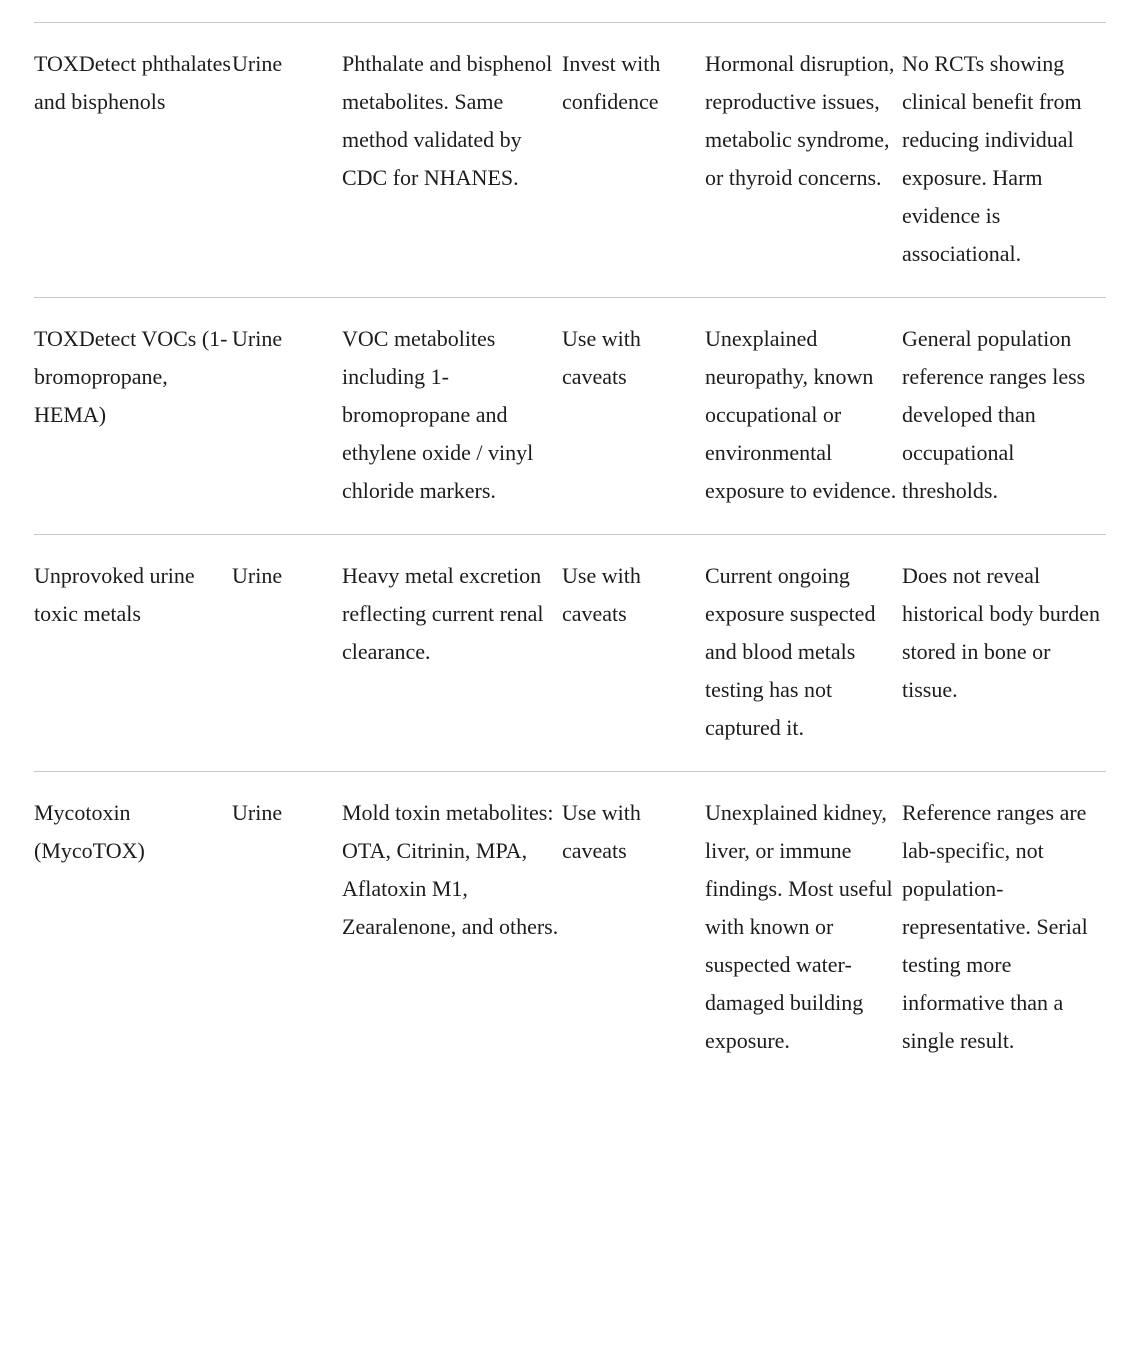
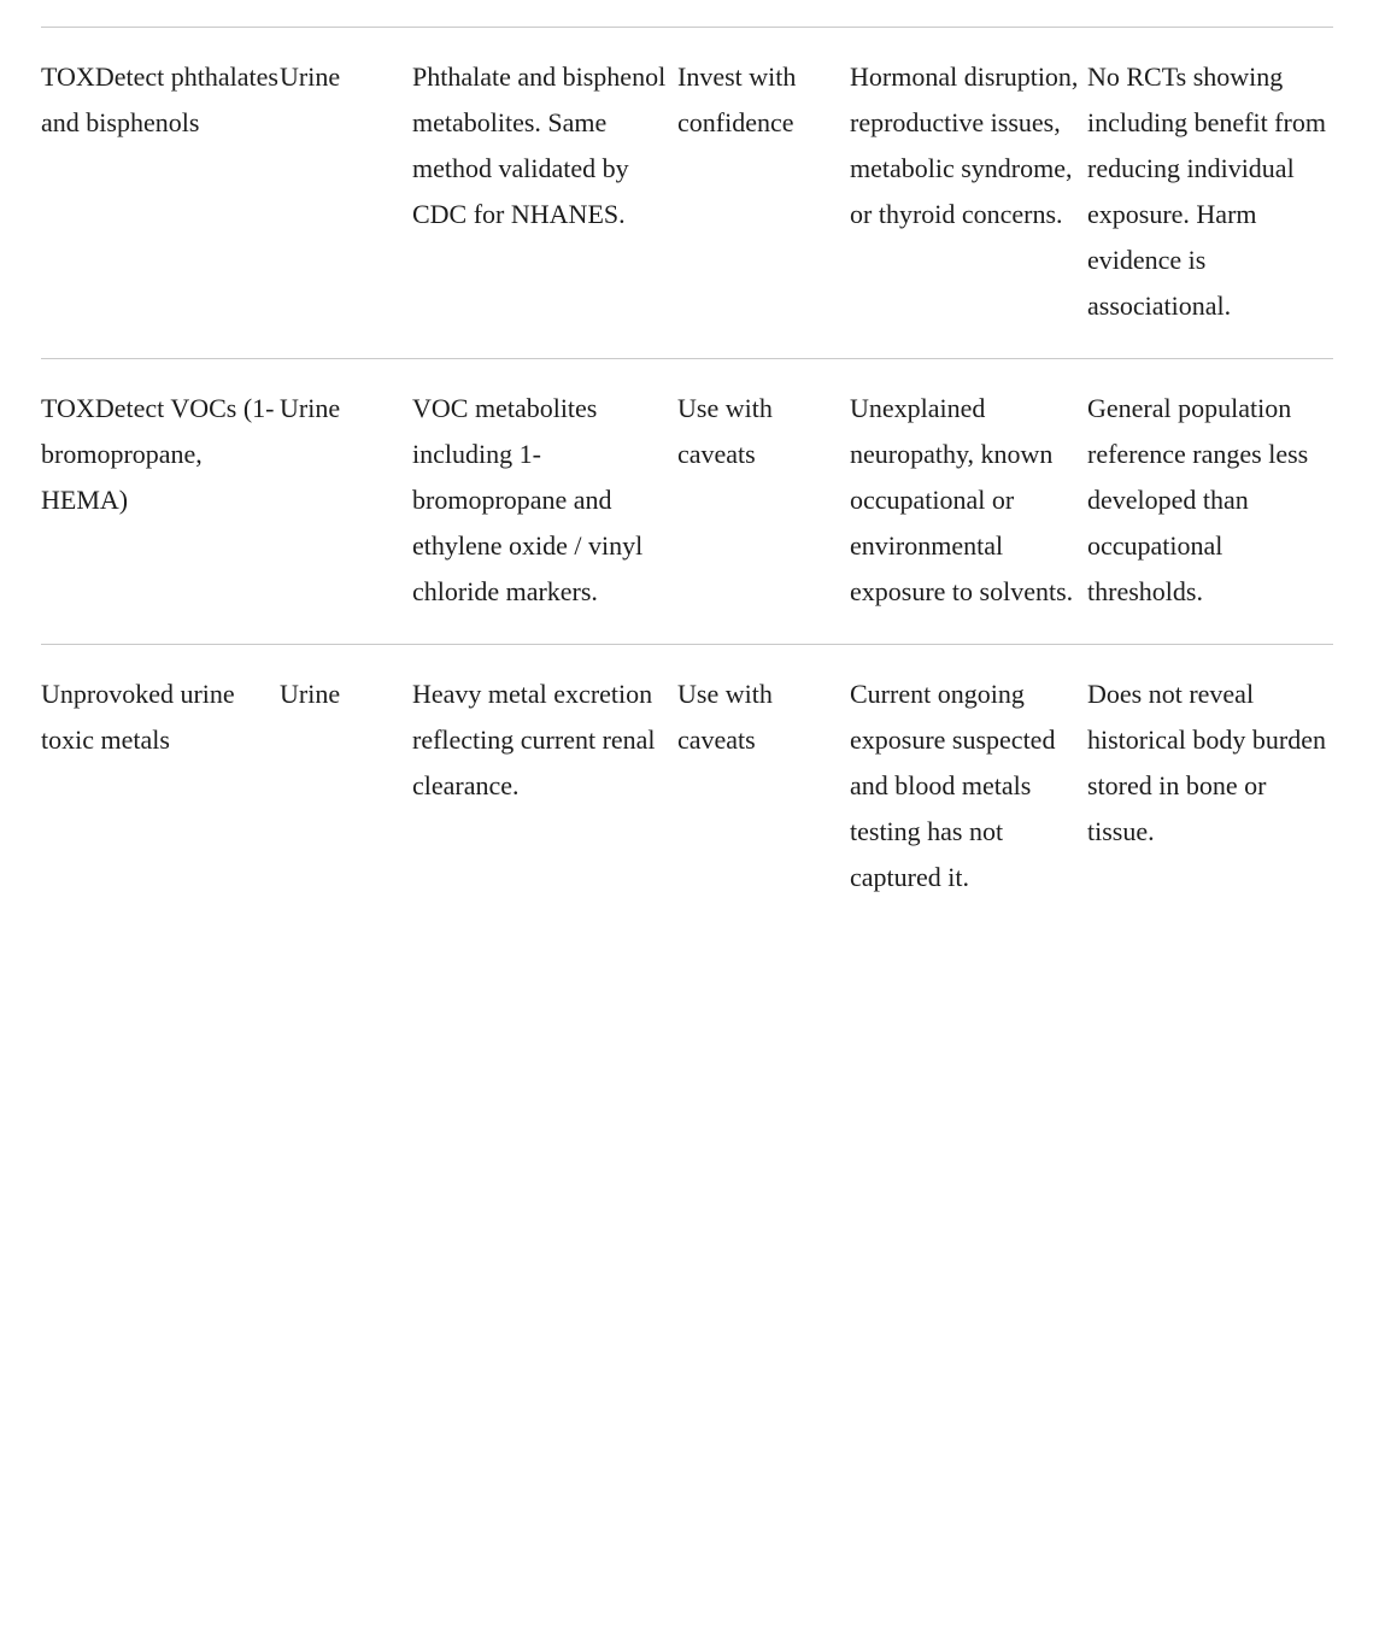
- TOXDetect phthalates and bisphenols	Urine	Phthalate and bisphenol metabolites. Same method validated by CDC for NHANES.	Invest with confidence	Hormonal disruption, reproductive issues, metabolic syndrome, or thyroid concerns.	No RCTs showing clinical benefit from reducing individual exposure. Harm evidence is associational.
+ TOXDetect phthalates and bisphenols	Urine	Phthalate and bisphenol metabolites. Same method validated by CDC for NHANES.	Invest with confidence	Hormonal disruption, reproductive issues, metabolic syndrome, or thyroid concerns.	No RCTs showing including benefit from reducing individual exposure. Harm evidence is associational.
- TOXDetect VOCs (1-bromopropane, HEMA)	Urine	VOC metabolites including 1-bromopropane and ethylene oxide / vinyl chloride markers.	Use with caveats	Unexplained neuropathy, known occupational or environmental exposure to evidence.	General population reference ranges less developed than occupational thresholds.
+ TOXDetect VOCs (1-bromopropane, HEMA)	Urine	VOC metabolites including 1-bromopropane and ethylene oxide / vinyl chloride markers.	Use with caveats	Unexplained neuropathy, known occupational or environmental exposure to solvents.	General population reference ranges less developed than occupational thresholds.
  Unprovoked urine toxic metals	Urine	Heavy metal excretion reflecting current renal clearance.	Use with caveats	Current ongoing exposure suspected and blood metals testing has not captured it.	Does not reveal historical body burden stored in bone or tissue.
- Mycotoxin (MycoTOX)	Urine	Mold toxin metabolites: OTA, Citrinin, MPA, Aflatoxin M1, Zearalenone, and others.	Use with caveats	Unexplained kidney, liver, or immune findings. Most useful with known or suspected water-damaged building exposure.	Reference ranges are lab-specific, not population-representative. Serial testing more informative than a single result.
